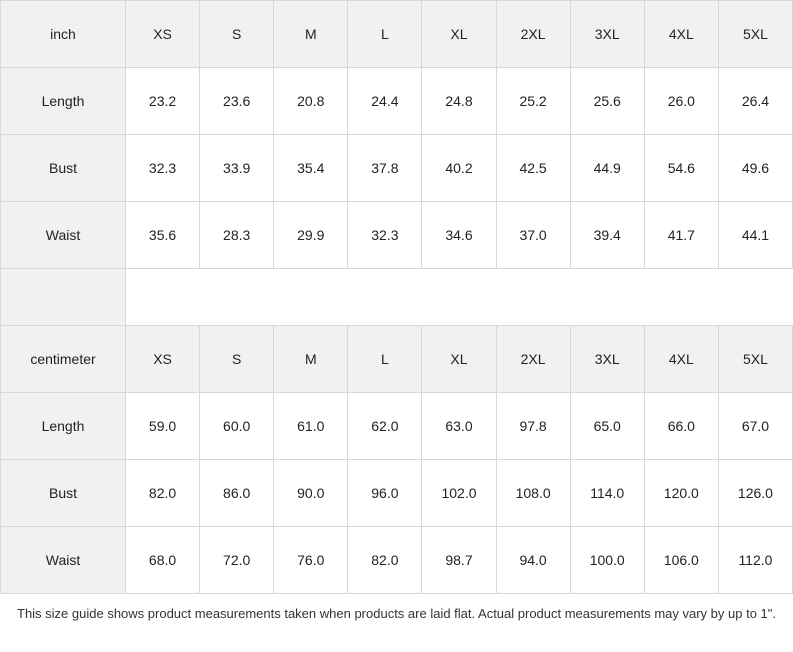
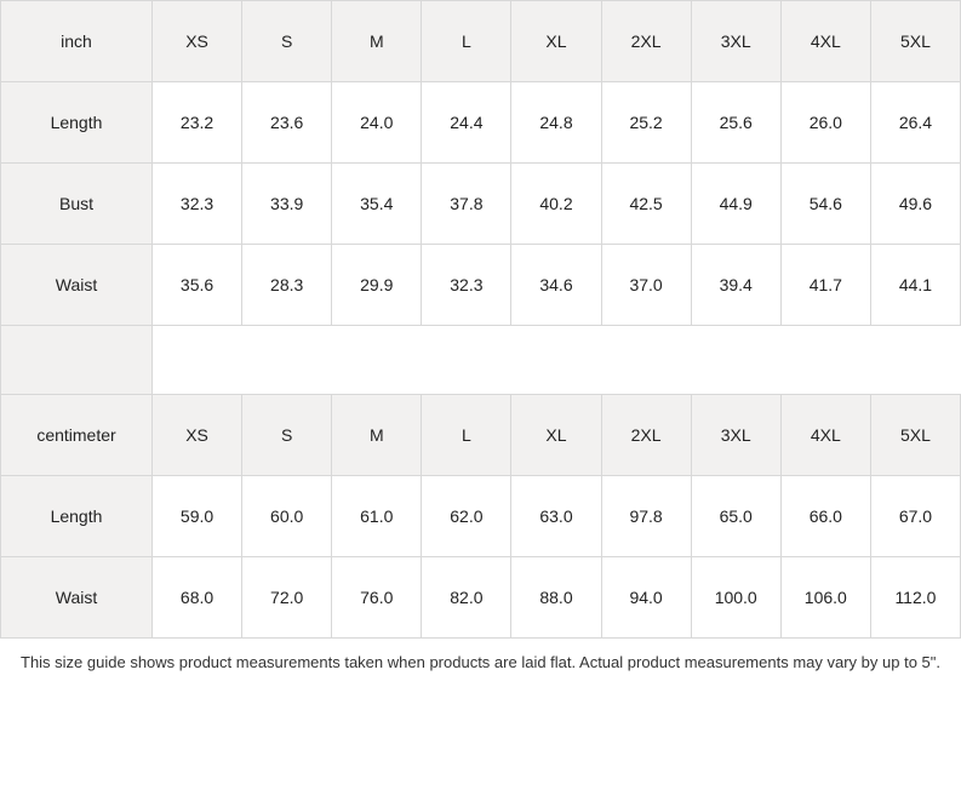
  inch	XS	S	M	L	XL	2XL	3XL	4XL	5XL
- Length	23.2	23.6	20.8	24.4	24.8	25.2	25.6	26.0	26.4
+ Length	23.2	23.6	24.0	24.4	24.8	25.2	25.6	26.0	26.4
  Bust	32.3	33.9	35.4	37.8	40.2	42.5	44.9	54.6	49.6
  Waist	35.6	28.3	29.9	32.3	34.6	37.0	39.4	41.7	44.1
  centimeter	XS	S	M	L	XL	2XL	3XL	4XL	5XL
  Length	59.0	60.0	61.0	62.0	63.0	97.8	65.0	66.0	67.0
- Bust	82.0	86.0	90.0	96.0	102.0	108.0	114.0	120.0	126.0
- Waist	68.0	72.0	76.0	82.0	98.7	94.0	100.0	106.0	112.0
+ Waist	68.0	72.0	76.0	82.0	88.0	94.0	100.0	106.0	112.0
- This size guide shows product measurements taken when products are laid flat. Actual product measurements may vary by up to 1".
+ This size guide shows product measurements taken when products are laid flat. Actual product measurements may vary by up to 5".
